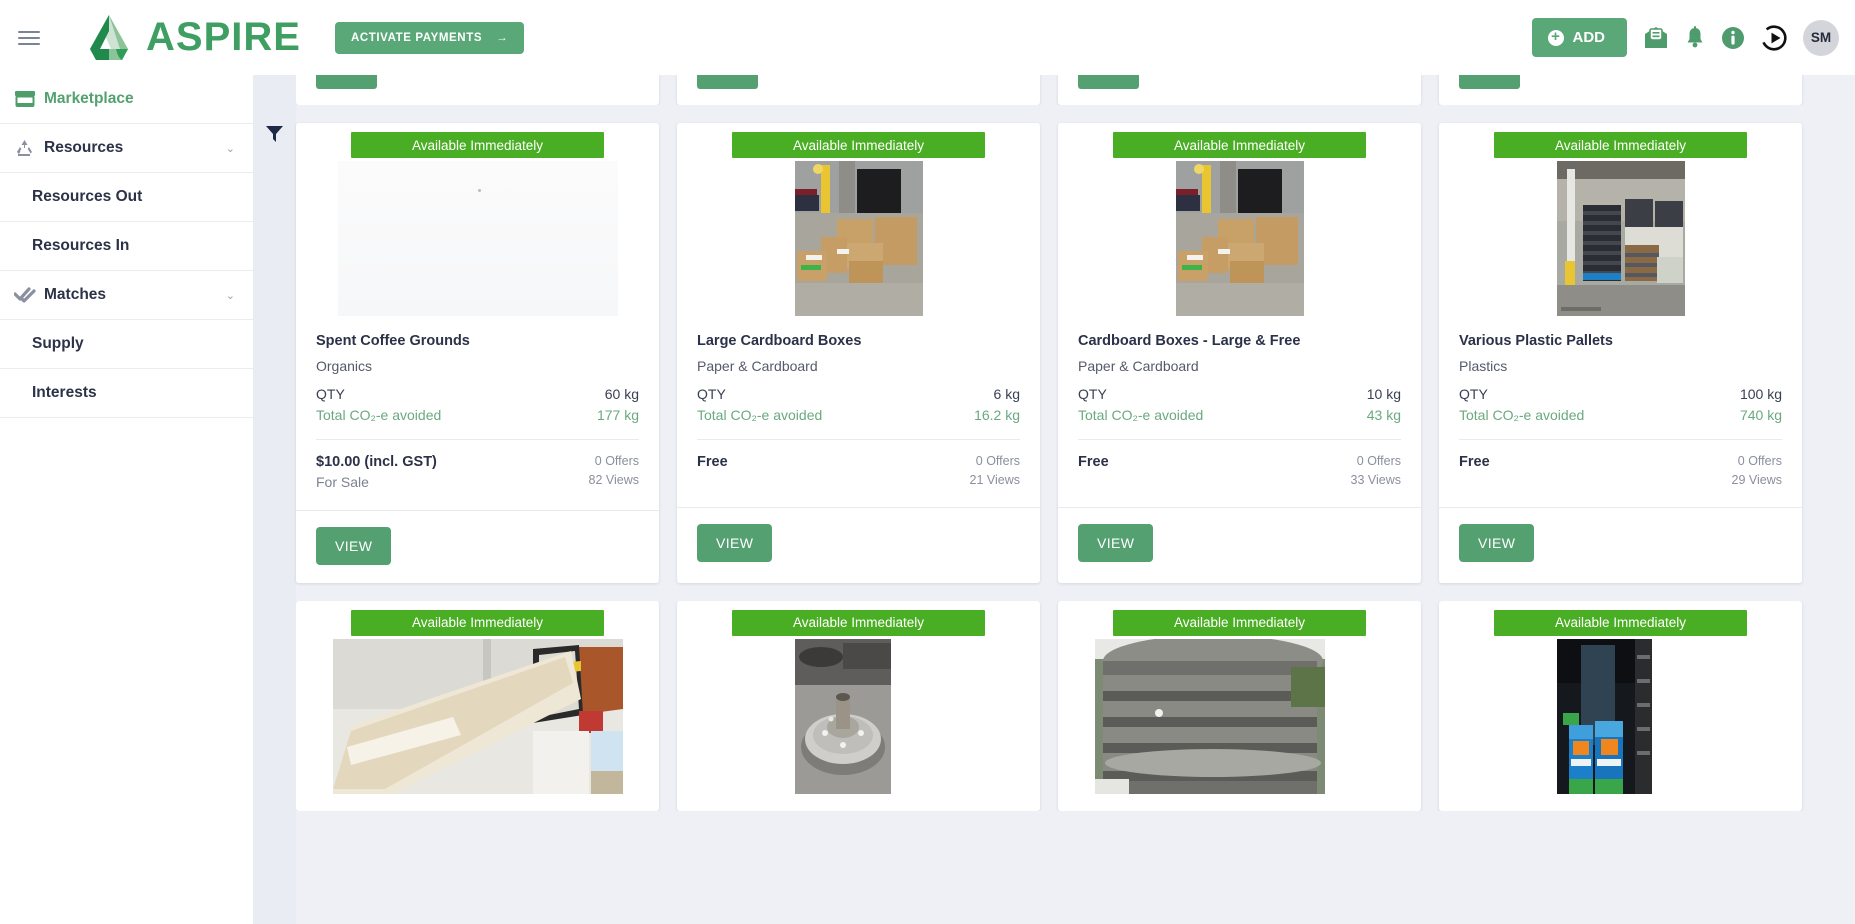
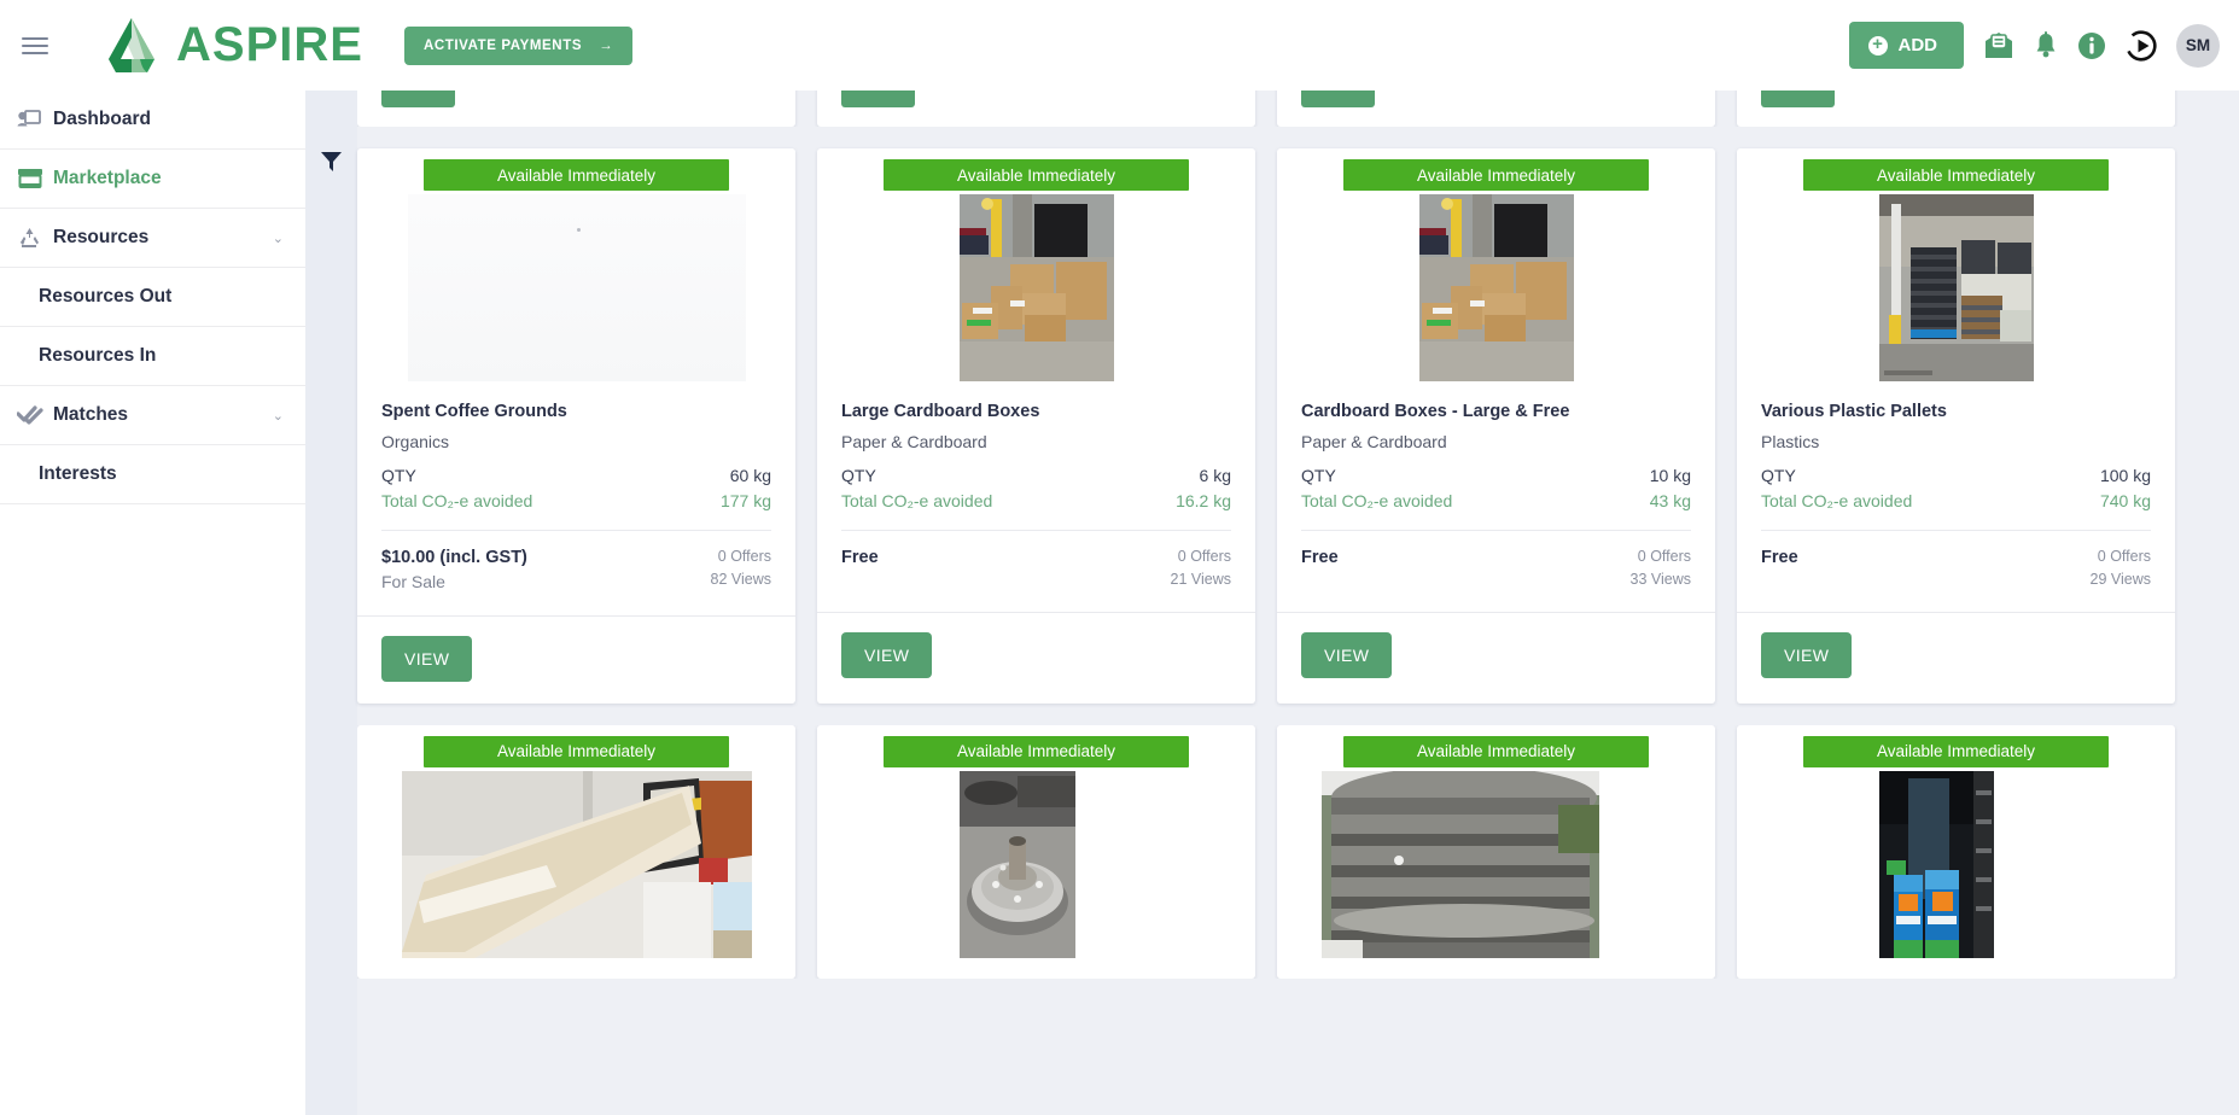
  ASPIRE
  ACTIVATE PAYMENTS
  →
  +
  ADD
  SM
+ Dashboard
  Marketplace
  Resources
  ⌄
  Resources Out
  Resources In
  Matches
  ⌄
- Supply
  Interests
  Available Immediately
  Spent Coffee Grounds
  Organics
  QTY
  60 kg
  Total CO₂-e avoided
  177 kg
  $10.00 (incl. GST)
  For Sale
  0 Offers
  82 Views
  VIEW
  Available Immediately
  Large Cardboard Boxes
  Paper & Cardboard
  QTY
  6 kg
  Total CO₂-e avoided
  16.2 kg
  Free
  0 Offers
  21 Views
  VIEW
  Available Immediately
  Cardboard Boxes - Large & Free
  Paper & Cardboard
  QTY
  10 kg
  Total CO₂-e avoided
  43 kg
  Free
  0 Offers
  33 Views
  VIEW
  Available Immediately
  Various Plastic Pallets
  Plastics
  QTY
  100 kg
  Total CO₂-e avoided
  740 kg
  Free
  0 Offers
  29 Views
  VIEW
  Available Immediately
  Available Immediately
  Available Immediately
  Available Immediately
